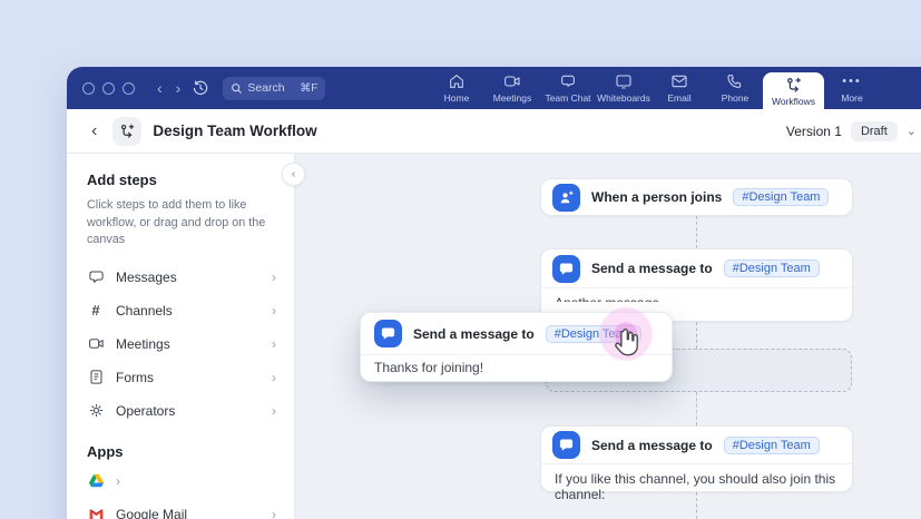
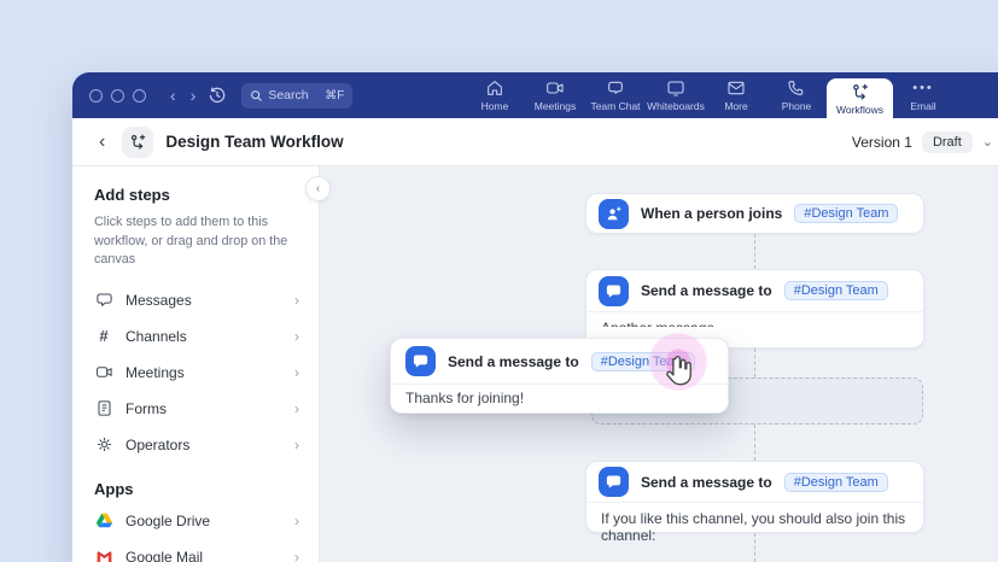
  ‹
  ›
  Search
  ⌘F
  Home
  Meetings
  Team Chat
  Whiteboards
- Email
+ More
  Phone
  Workflows
  •••
- More
+ Email
  ‹
  Design Team Workflow
  Version 1
  Draft
  ⌄
  Add steps
- Click steps to add them to like workflow, or drag and drop on the canvas
+ Click steps to add them to this workflow, or drag and drop on the canvas
  Messages
  ›
  #
  Channels
  ›
  Meetings
  ›
  Forms
  ›
  Operators
  ›
  Apps
+ Google Drive
  ›
  Google Mail
  ›
  ‹
  When a person joins
  #Design Team
  Send a message to
  #Design Team
  Send a message to
  #Design Team
  If you like this channel, you should also join this channel:
  Send a message to
  Thanks for joining!
